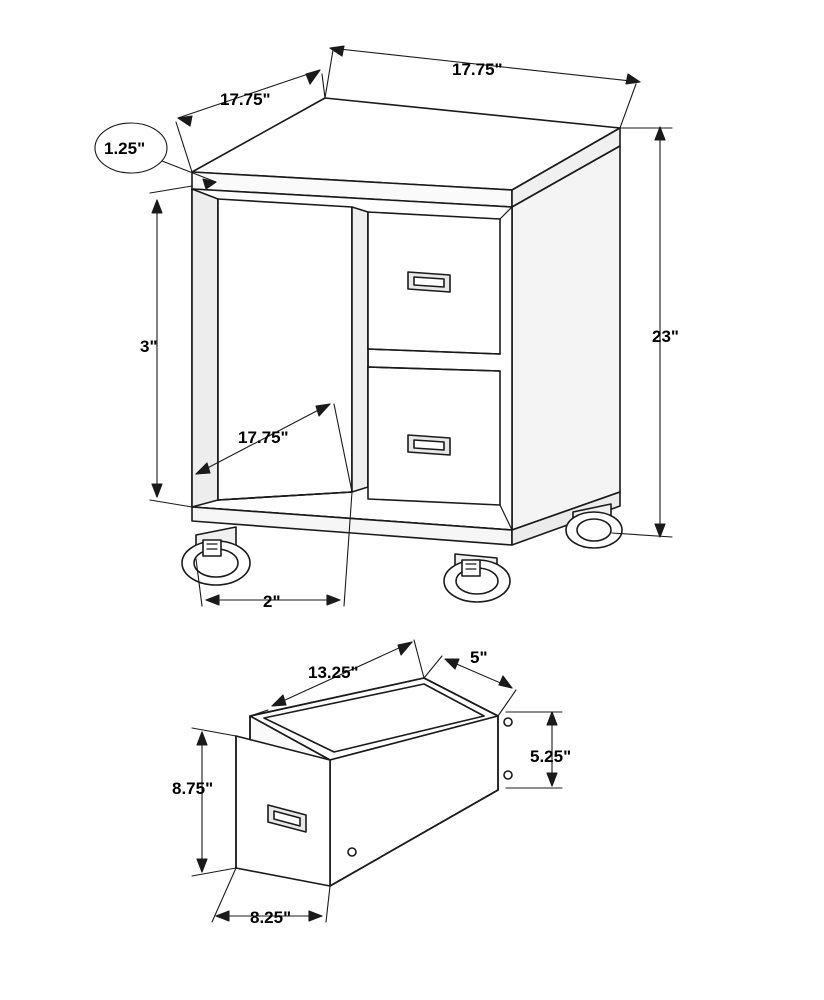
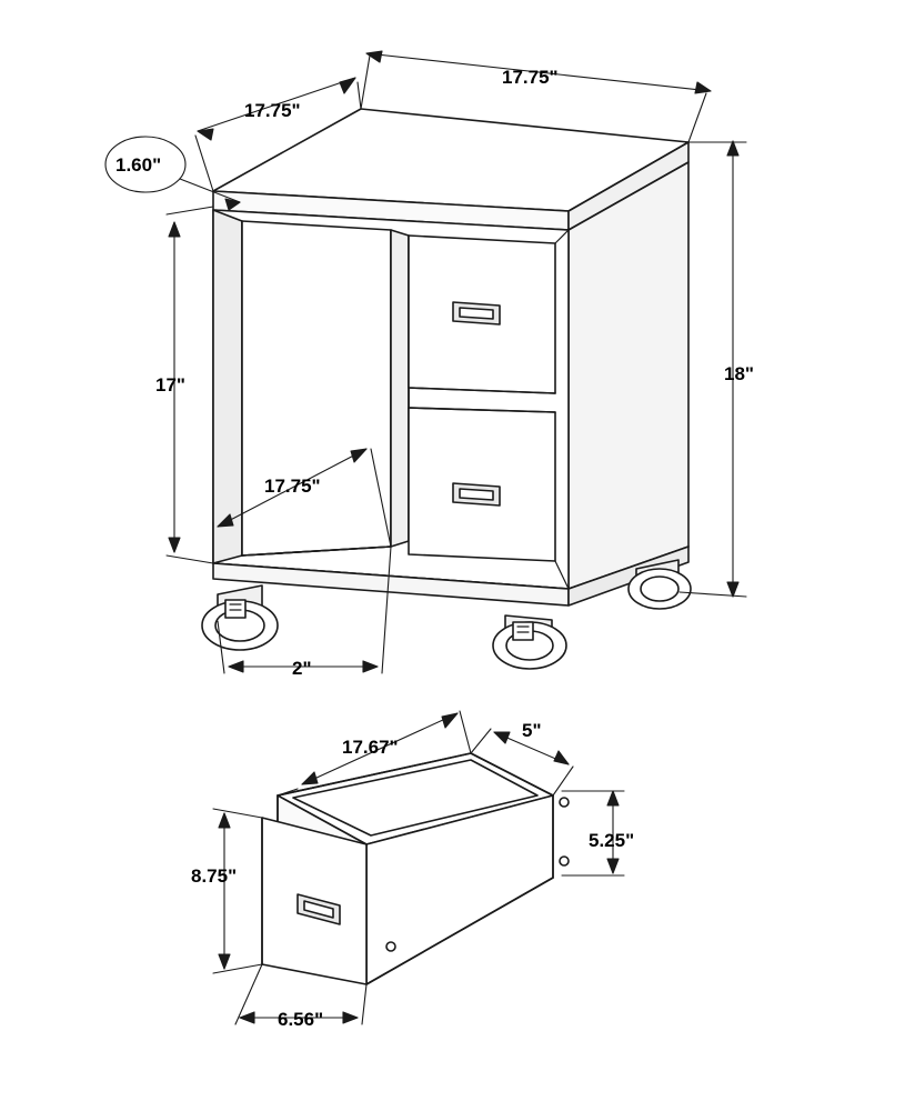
  17.75"
  17.75"
- 1.25"
+ 1.60"
- 23"
+ 18"
- 3"
+ 17"
  17.75"
  2"
- 13.25"
+ 17.67"
  5"
  5.25"
  8.75"
- 8.25"
+ 6.56"
